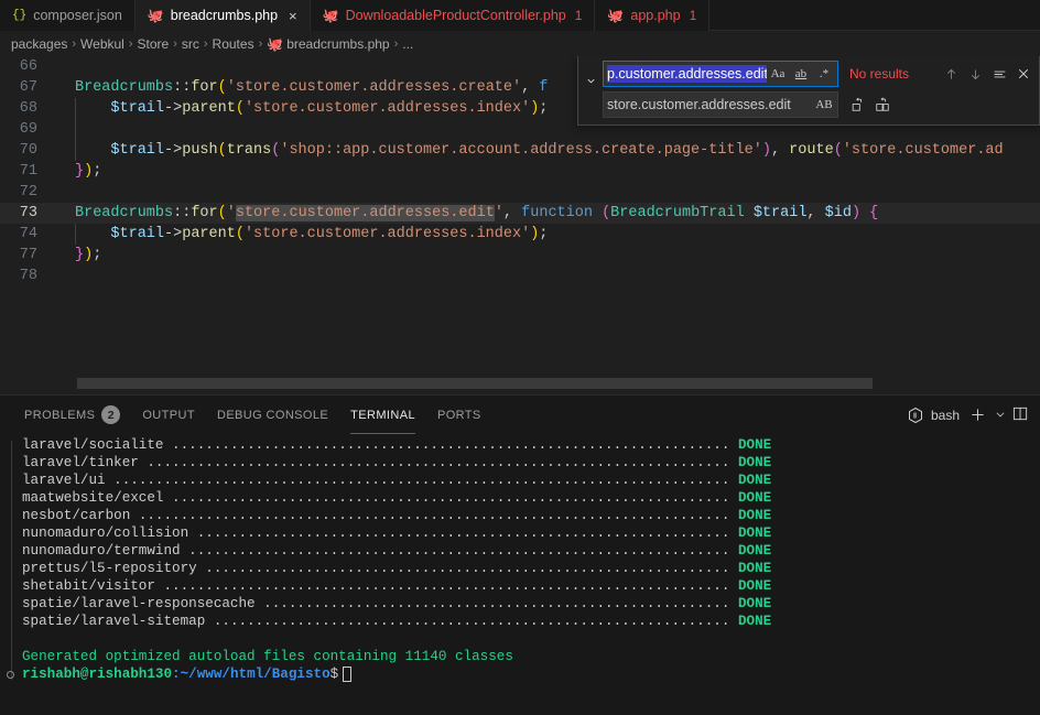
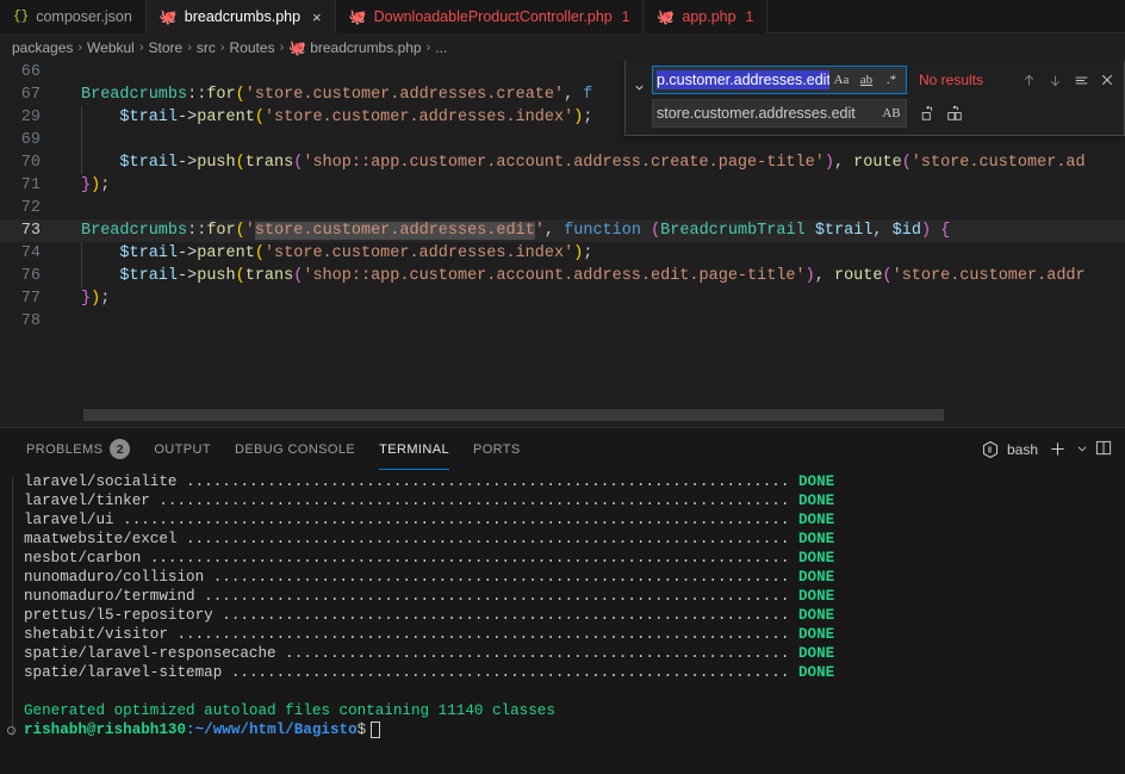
  {}
  composer.json
  🐙
  breadcrumbs.php
  ×
  🐙
  DownloadableProductController.php
  1
  🐙
  app.php
  1
  packages
  ›
  Webkul
  ›
  Store
  ›
  src
  ›
  Routes
  ›
  🐙
  breadcrumbs.php
  ›
  ...
  66
  67
  Breadcrumbs::for('store.customer.addresses.create', f
- 68
+ 29
  $trail->parent('store.customer.addresses.index');
  69
  70
  $trail->push(trans('shop::app.customer.account.address.create.page-title'), route('store.customer.ad
  71
  });
  72
  73
  Breadcrumbs::for('store.customer.addresses.edit', function (BreadcrumbTrail $trail, $id) {
  74
  $trail->parent('store.customer.addresses.index');
+ 76
+ $trail->push(trans('shop::app.customer.account.address.edit.page-title'), route('store.customer.addr
  77
  });
  78
  p.customer.addresses.edit
  Aa
  ab
  .*
  No results
  store.customer.addresses.edit
  AB
  PROBLEMS
  2
  OUTPUT
  DEBUG CONSOLE
  TERMINAL
  PORTS
  bash
  laravel/socialite ................................................................... DONE
  laravel/tinker ...................................................................... DONE
  laravel/ui .......................................................................... DONE
  maatwebsite/excel ................................................................... DONE
  nesbot/carbon ....................................................................... DONE
  nunomaduro/collision ................................................................ DONE
  nunomaduro/termwind ................................................................. DONE
  prettus/l5-repository ............................................................... DONE
  shetabit/visitor .................................................................... DONE
  spatie/laravel-responsecache ........................................................ DONE
  spatie/laravel-sitemap .............................................................. DONE
  Generated optimized autoload files containing 11140 classes
  rishabh@rishabh130
  :~/www/html/Bagisto
  $
